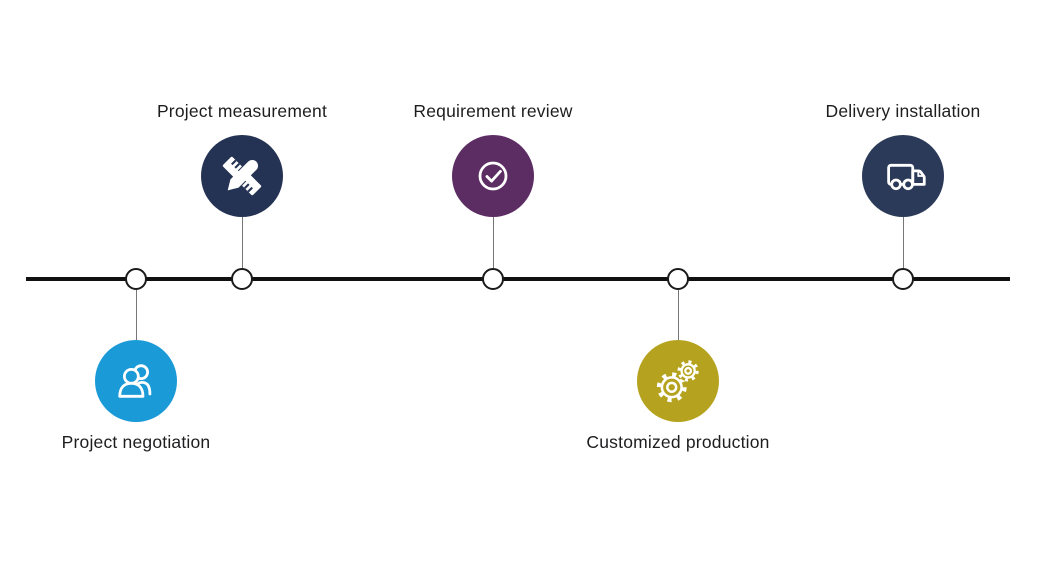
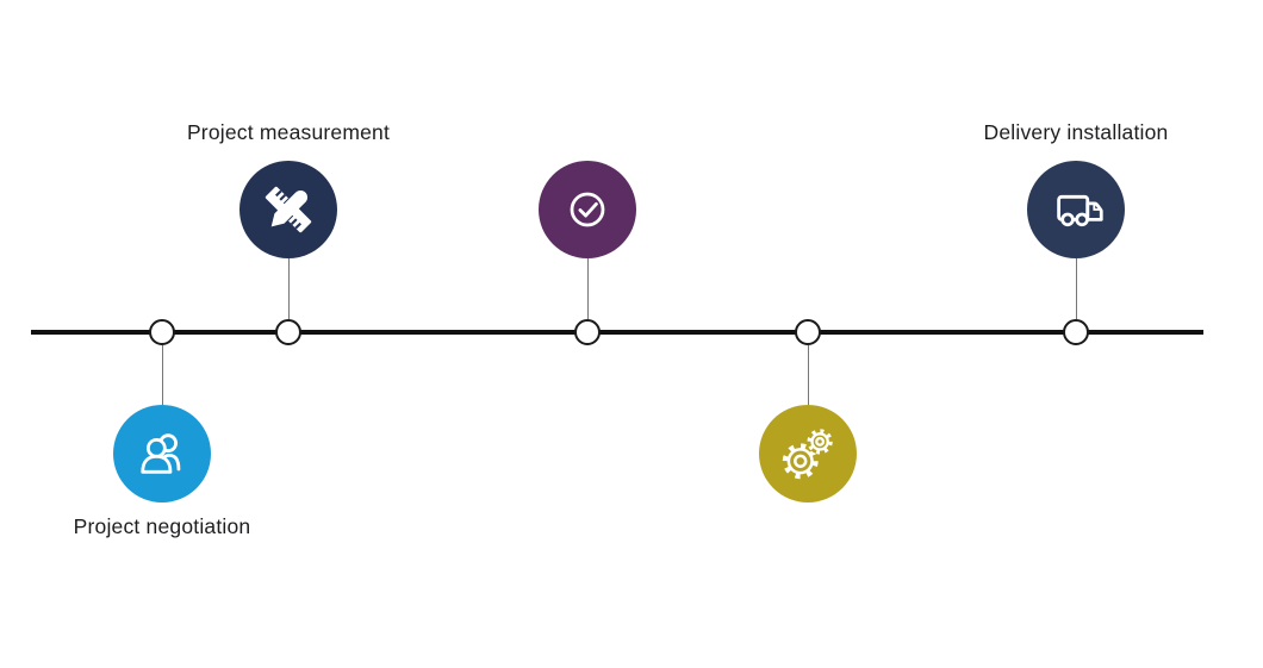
  Project negotiation
  Project measurement
- Requirement review
- Customized production
  Delivery installation
